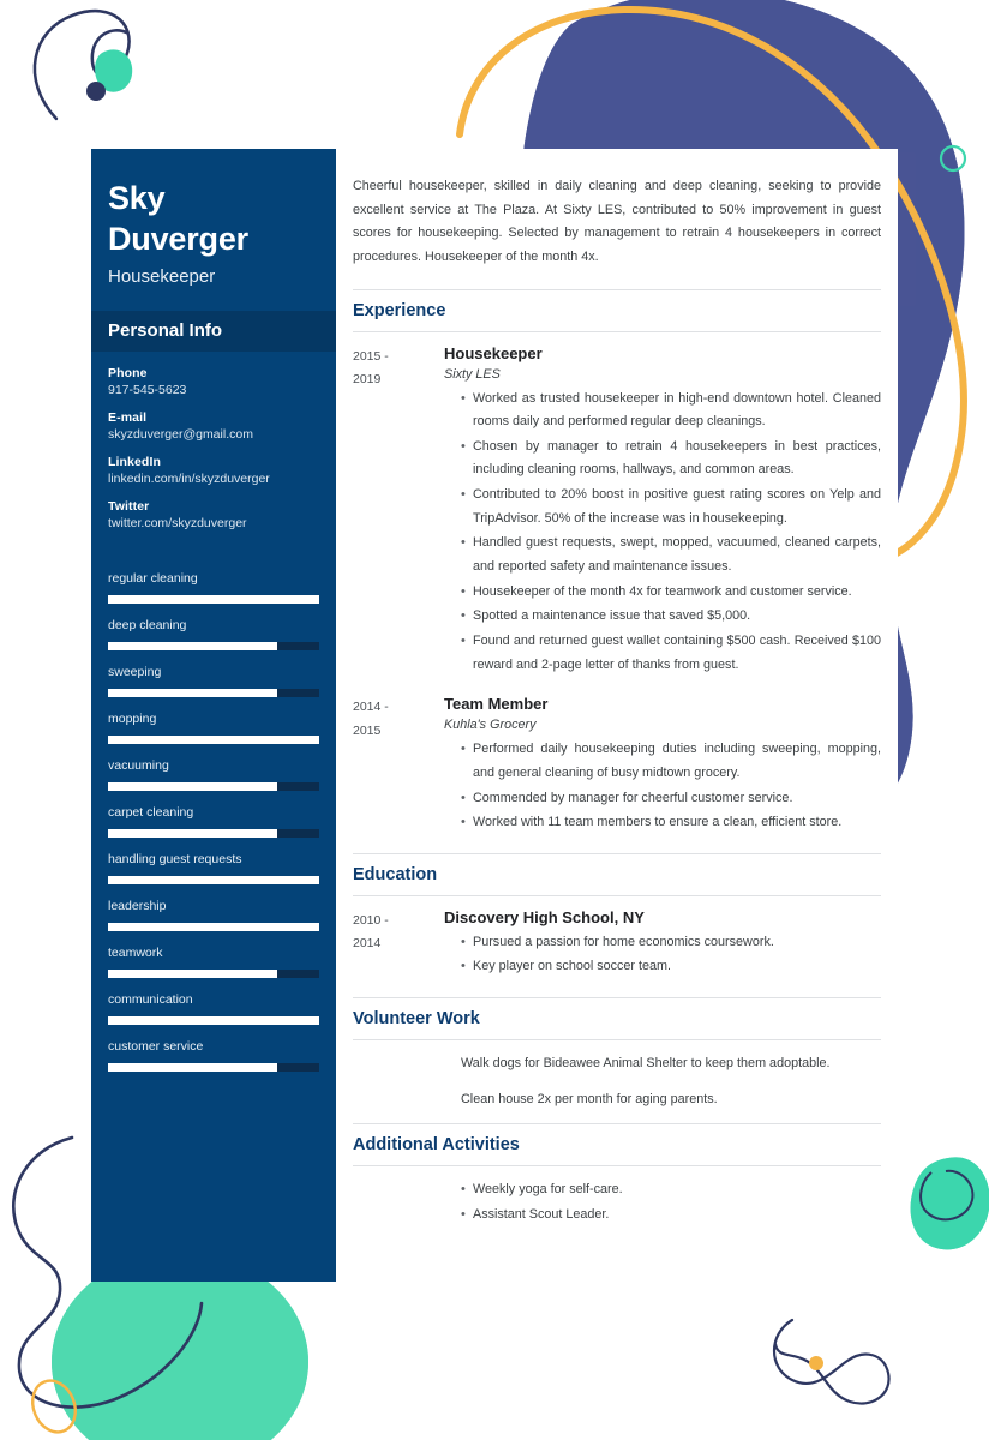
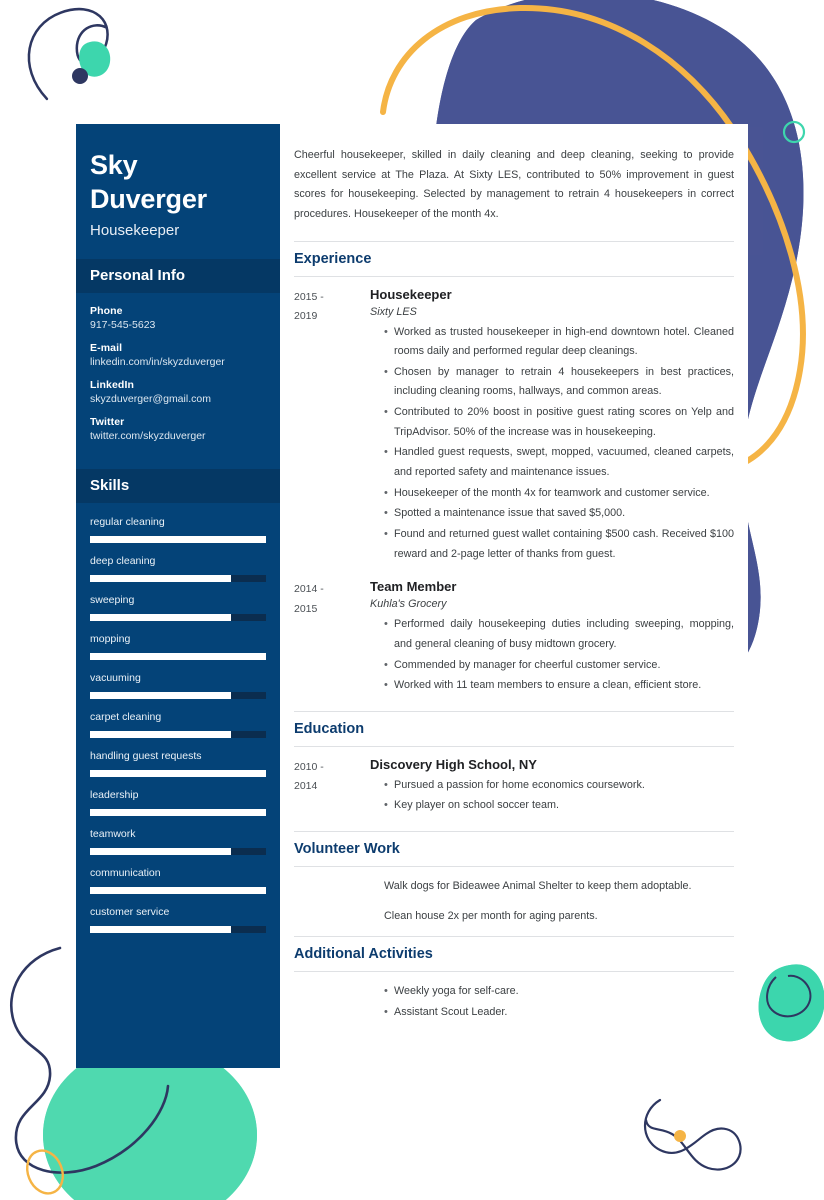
  Sky
  Duverger
  Housekeeper
  Personal Info
  Phone
  917-545-5623
  E-mail
- skyzduverger@gmail.com
+ linkedin.com/in/skyzduverger
  LinkedIn
- linkedin.com/in/skyzduverger
+ skyzduverger@gmail.com
  Twitter
  twitter.com/skyzduverger
+ Skills
  regular cleaning
  deep cleaning
  sweeping
  mopping
  vacuuming
  carpet cleaning
  handling guest requests
  leadership
  teamwork
  communication
  customer service
  Cheerful housekeeper, skilled in daily cleaning and deep cleaning, seeking to provide excellent service at The Plaza. At Sixty LES, contributed to 50% improvement in guest scores for housekeeping. Selected by management to retrain 4 housekeepers in correct procedures. Housekeeper of the month 4x.
  Experience
  2015 -
  2019
  Housekeeper
  Sixty LES
  Worked as trusted housekeeper in high-end downtown hotel. Cleaned rooms daily and performed regular deep cleanings.
  Chosen by manager to retrain 4 housekeepers in best practices, including cleaning rooms, hallways, and common areas.
  Contributed to 20% boost in positive guest rating scores on Yelp and TripAdvisor. 50% of the increase was in housekeeping.
  Handled guest requests, swept, mopped, vacuumed, cleaned carpets, and reported safety and maintenance issues.
  Housekeeper of the month 4x for teamwork and customer service.
  Spotted a maintenance issue that saved $5,000.
  Found and returned guest wallet containing $500 cash. Received $100 reward and 2-page letter of thanks from guest.
  2014 -
  2015
  Team Member
  Kuhla's Grocery
  Performed daily housekeeping duties including sweeping, mopping, and general cleaning of busy midtown grocery.
  Commended by manager for cheerful customer service.
  Worked with 11 team members to ensure a clean, efficient store.
  Education
  2010 -
  2014
  Discovery High School, NY
  Pursued a passion for home economics coursework.
  Key player on school soccer team.
  Volunteer Work
  Walk dogs for Bideawee Animal Shelter to keep them adoptable.
  Clean house 2x per month for aging parents.
  Additional Activities
  Weekly yoga for self-care.
  Assistant Scout Leader.
